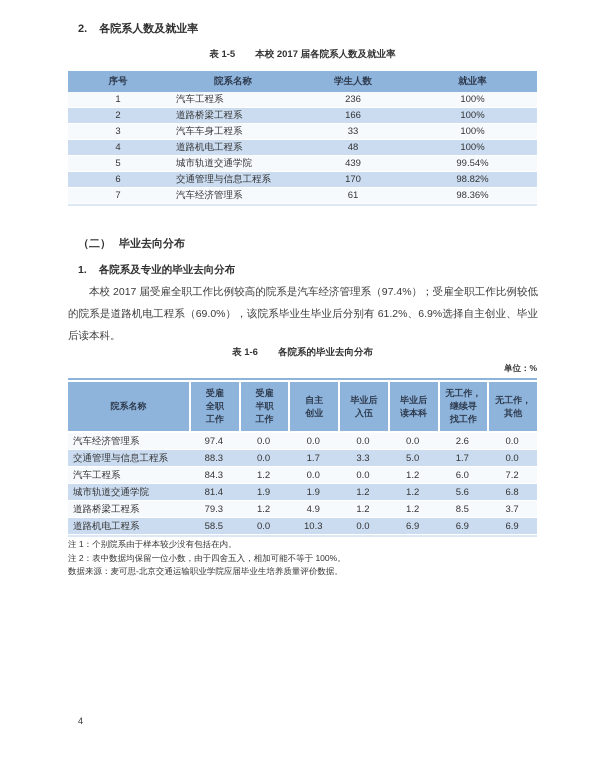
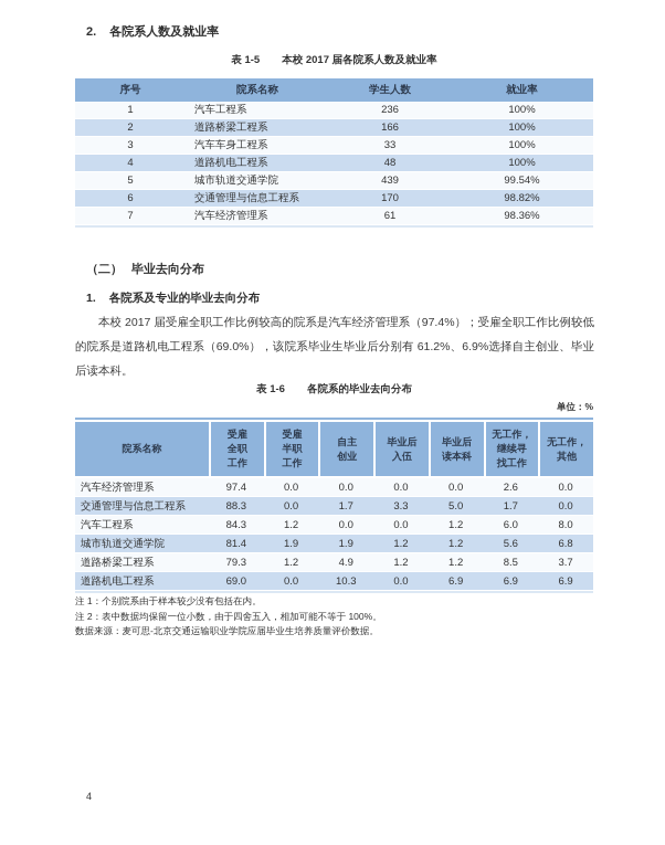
  2. 各院系人数及就业率
  表 1-5 本校 2017 届各院系人数及就业率
  序号	院系名称	学生人数	就业率
  1	汽车工程系	236	100%
  2	道路桥梁工程系	166	100%
  3	汽车车身工程系	33	100%
  4	道路机电工程系	48	100%
  5	城市轨道交通学院	439	99.54%
  6	交通管理与信息工程系	170	98.82%
  7	汽车经济管理系	61	98.36%
  （二） 毕业去向分布
  1. 各院系及专业的毕业去向分布
  本校 2017 届受雇全职工作比例较高的院系是汽车经济管理系（97.4%）；受雇全职工作比例较低的院系是道路机电工程系（69.0%），该院系毕业生毕业后分别有 61.2%、6.9%选择自主创业、毕业后读本科。
  表 1-6 各院系的毕业去向分布
  单位：%
  院系名称	受雇 全职 工作	受雇 半职 工作	自主 创业	毕业后 入伍	毕业后 读本科	无工作， 继续寻 找工作	无工作， 其他
  汽车经济管理系	97.4	0.0	0.0	0.0	0.0	2.6	0.0
  交通管理与信息工程系	88.3	0.0	1.7	3.3	5.0	1.7	0.0
- 汽车工程系	84.3	1.2	0.0	0.0	1.2	6.0	7.2
+ 汽车工程系	84.3	1.2	0.0	0.0	1.2	6.0	8.0
  城市轨道交通学院	81.4	1.9	1.9	1.2	1.2	5.6	6.8
  道路桥梁工程系	79.3	1.2	4.9	1.2	1.2	8.5	3.7
- 道路机电工程系	58.5	0.0	10.3	0.0	6.9	6.9	6.9
+ 道路机电工程系	69.0	0.0	10.3	0.0	6.9	6.9	6.9
  注 1：个别院系由于样本较少没有包括在内。
  注 2：表中数据均保留一位小数，由于四舍五入，相加可能不等于 100%。
  数据来源：麦可思-北京交通运输职业学院应届毕业生培养质量评价数据。
  4
